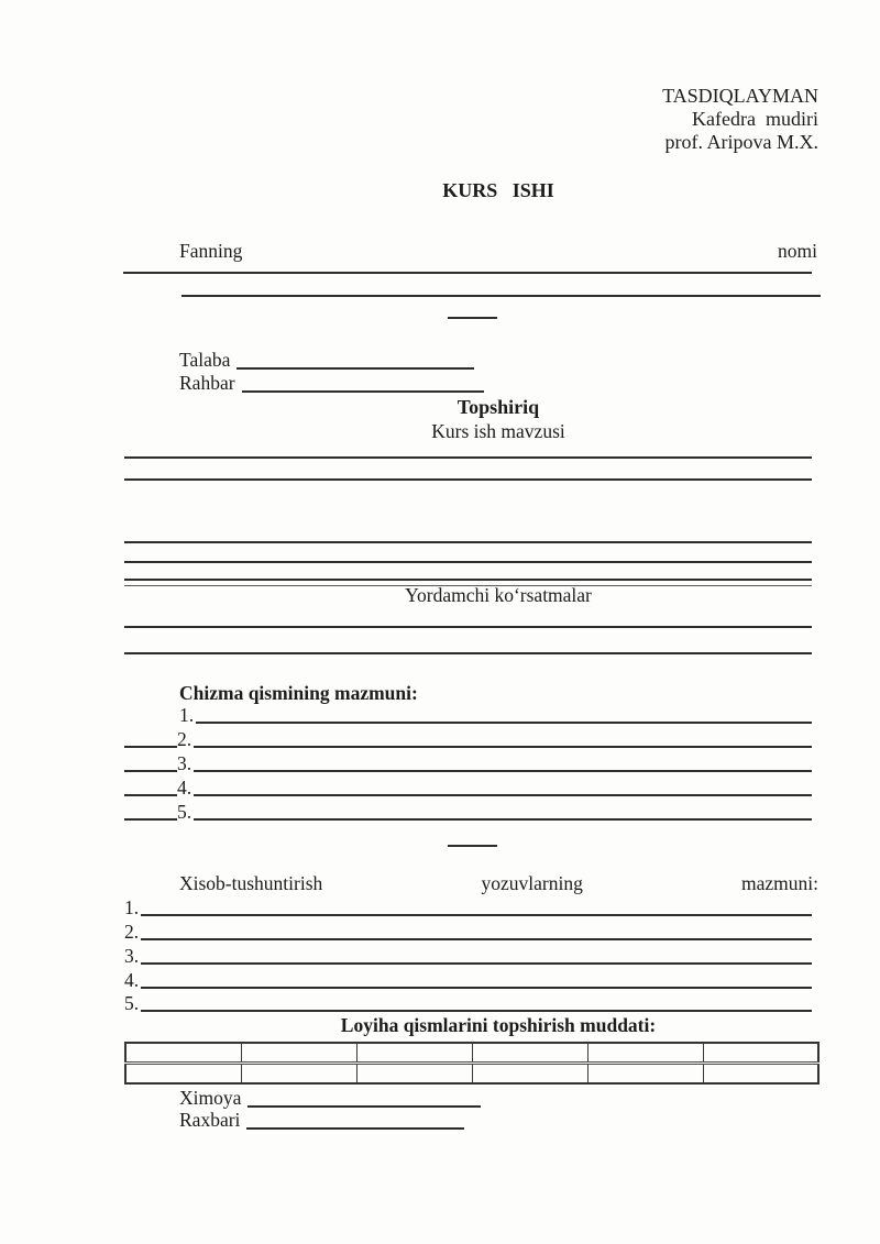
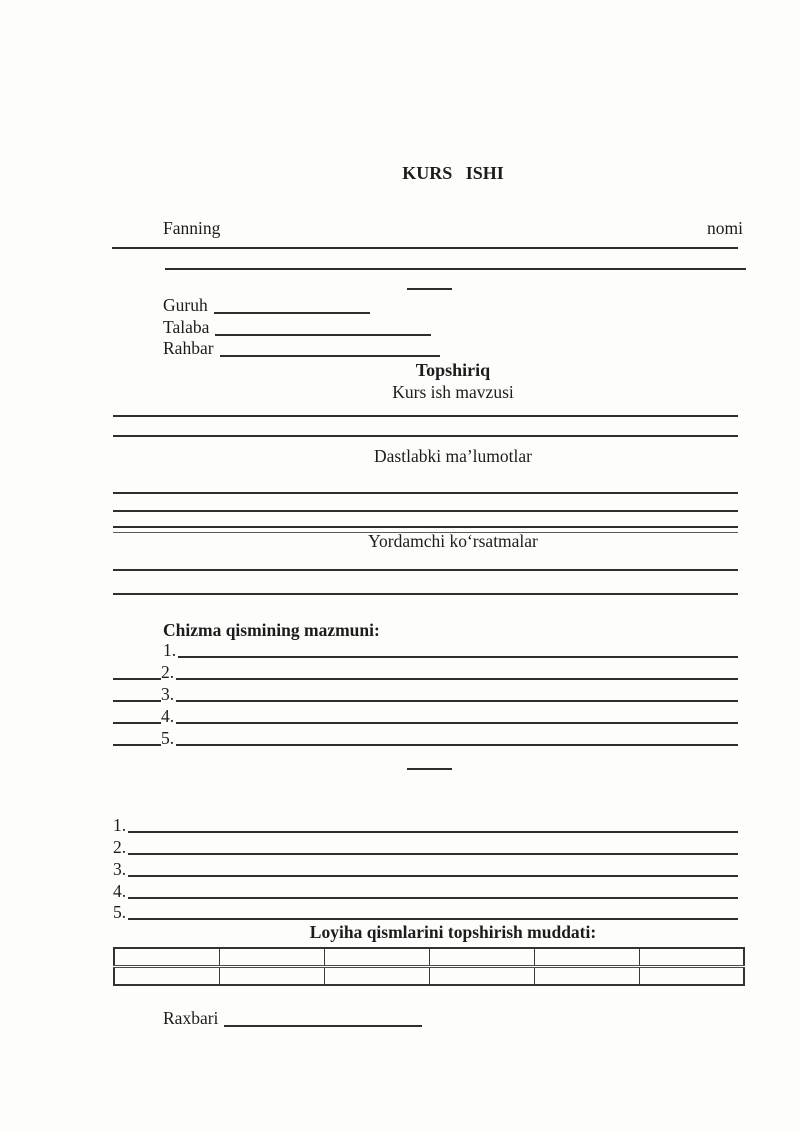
- TASDIQLAYMAN
- Kafedra mudiri
- prof. Aripova M.X.
  KURS ISHI
  Fanning
  nomi
+ Guruh
  Talaba
  Rahbar
  Topshiriq
  Kurs ish mavzusi
+ Dastlabki ma’lumotlar
  Yordamchi ko‘rsatmalar
  Chizma qismining mazmuni:
  1.
  2.
  3.
  4.
  5.
- Xisob-tushuntirish
- yozuvlarning
- mazmuni:
  1.
  2.
  3.
  4.
  5.
  Loyiha qismlarini topshirish muddati:
- Ximoya
  Raxbari
